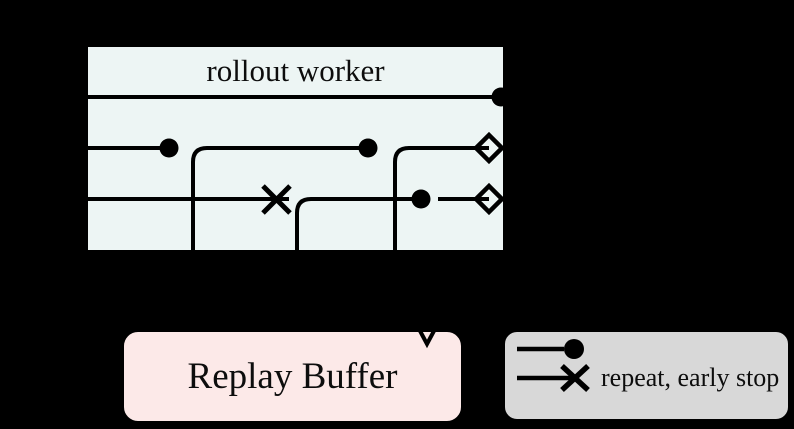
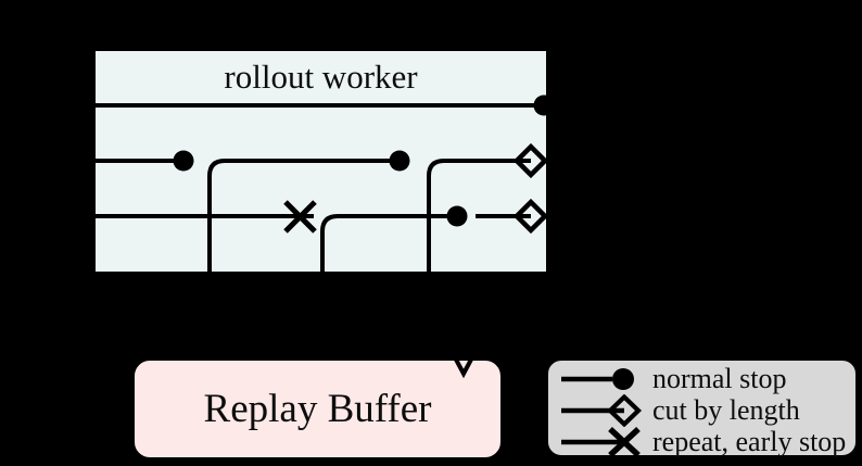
  rollout worker
  Replay Buffer
+ normal stop
+ cut by length
  repeat, early stop
